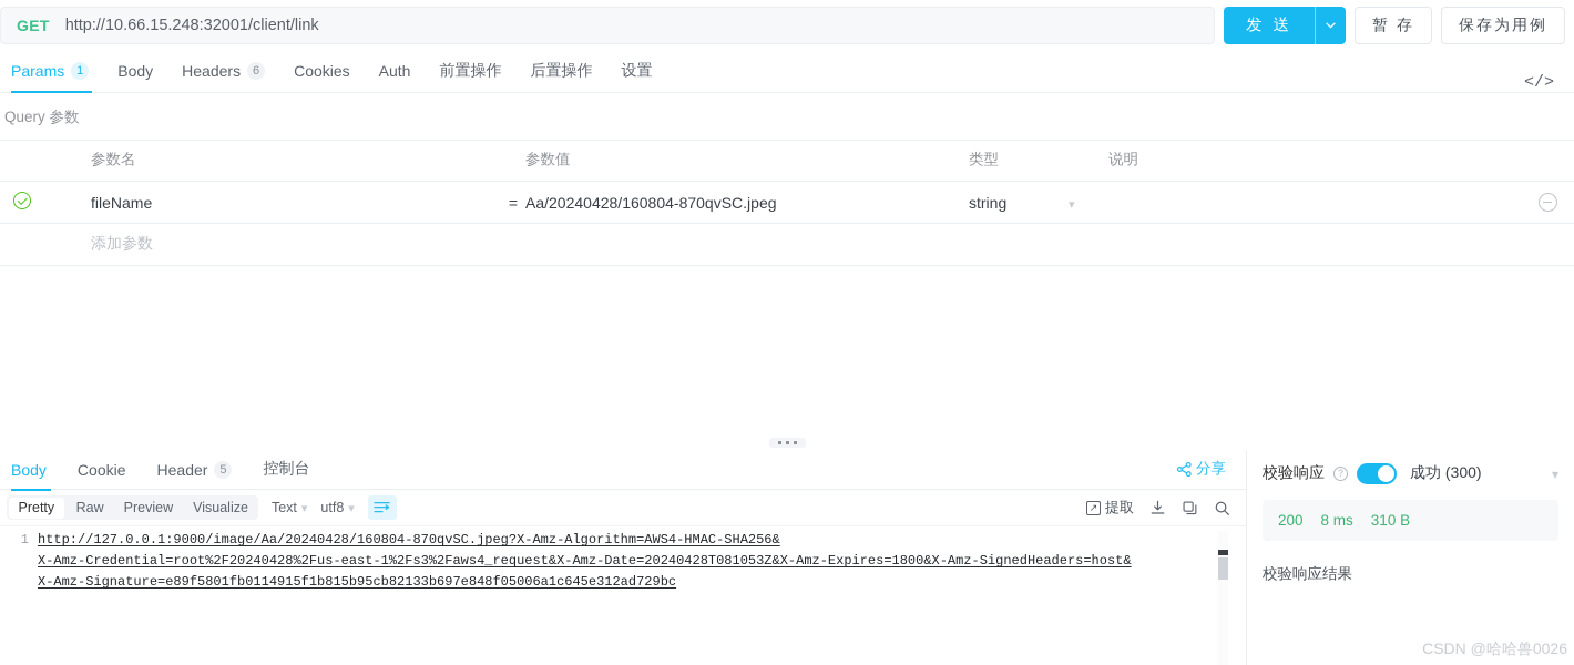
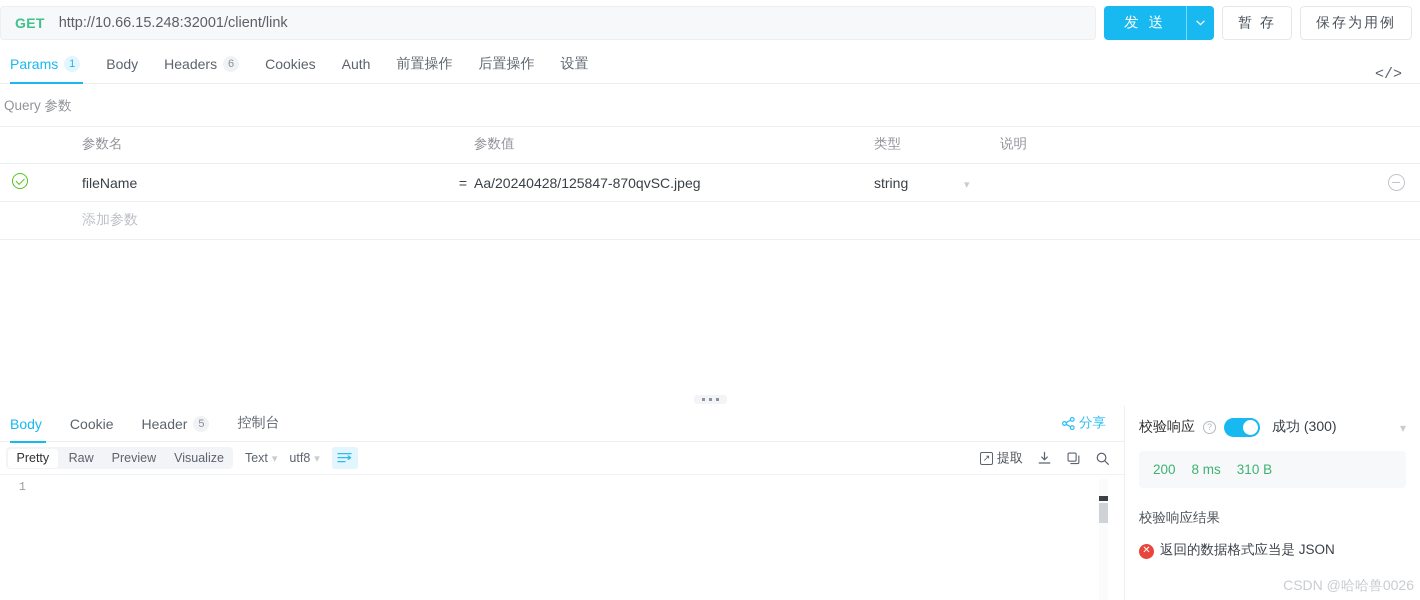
  GET
  http://10.66.15.248:32001/client/link
  发 送
  暂 存
  保存为用例
  Params
  1
  Body
  Headers
  6
  Cookies
  Auth
  前置操作
  后置操作
  设置
  </>
  Query 参数
  	参数名		参数值	类型		说明
- 	fileName	=	Aa/20240428/160804-870qvSC.jpeg	string	▾
+ 	fileName	=	Aa/20240428/125847-870qvSC.jpeg	string	▾
  	添加参数
  Body
  Cookie
  Header
  5
  控制台
  分享
  Pretty
  Raw
  Preview
  Visualize
  Text
  ▾
  utf8
  ▾
  ↗
  提取
  1
- http://127.0.0.1:9000/image/Aa/20240428/160804-870qvSC.jpeg?X-Amz-Algorithm=AWS4-HMAC-SHA256&
- X-Amz-Credential=root%2F20240428%2Fus-east-1%2Fs3%2Faws4_request&X-Amz-Date=20240428T081053Z&X-Amz-Expires=1800&X-Amz-SignedHeaders=host&
- X-Amz-Signature=e89f5801fb0114915f1b815b95cb82133b697e848f05006a1c645e312ad729bc
  校验响应
  ?
  成功 (300)
  ▾
  200
  8 ms
  310 B
  校验响应结果
+ ✕
+ 返回的数据格式应当是 JSON
  CSDN @哈哈兽0026
